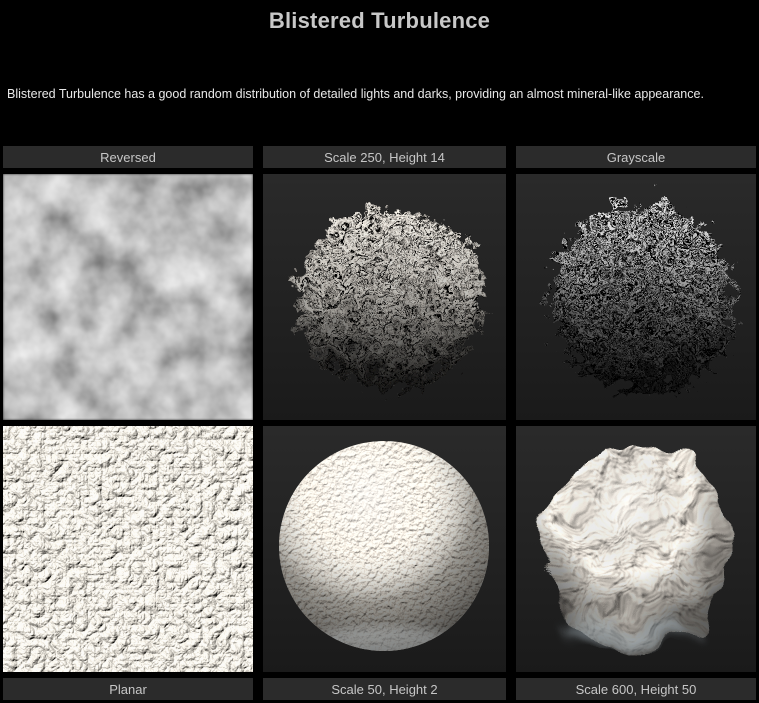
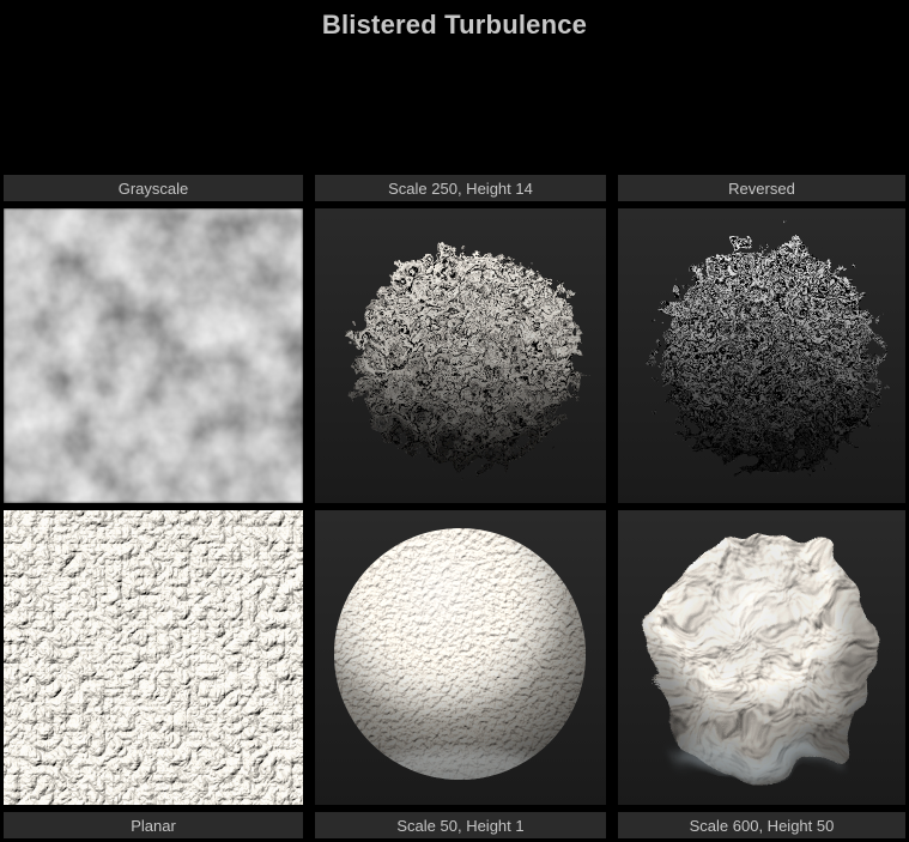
  Blistered Turbulence
- Blistered Turbulence has a good random distribution of detailed lights and darks, providing an almost mineral-like appearance.
- Reversed
+ Grayscale
  Scale 250, Height 14
- Grayscale
+ Reversed
  Planar
- Scale 50, Height 2
+ Scale 50, Height 1
  Scale 600, Height 50
